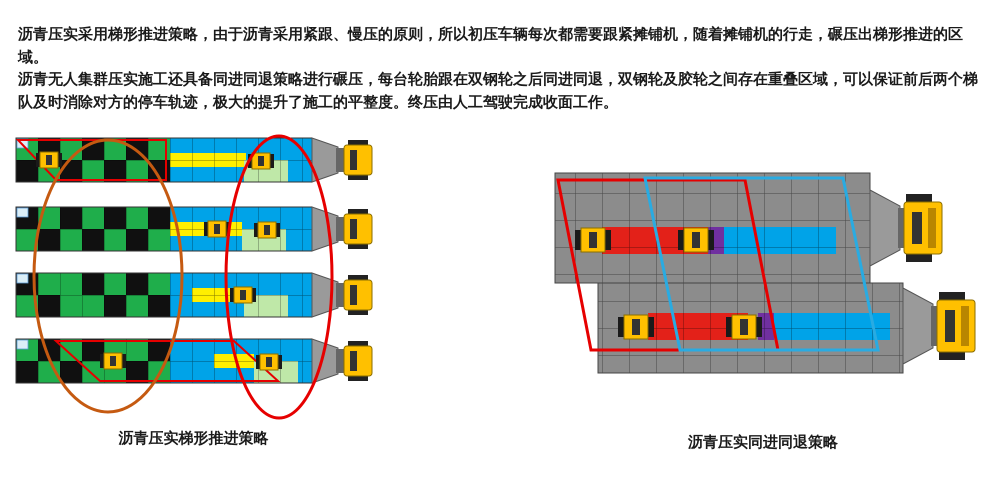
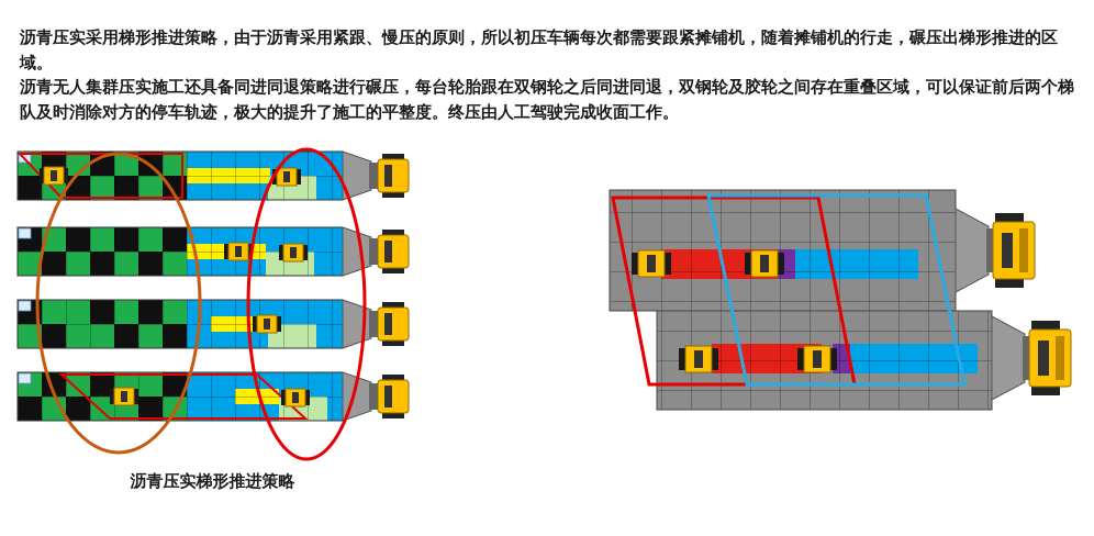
  沥青压实采用梯形推进策略，由于沥青采用紧跟、慢压的原则，所以初压车辆每次都需要跟紧摊铺机，随着摊铺机的行走，碾压出梯形推进的区域。
  沥青无人集群压实施工还具备同进同退策略进行碾压，每台轮胎跟在双钢轮之后同进同退，双钢轮及胶轮之间存在重叠区域，可以保证前后两个梯队及时消除对方的停车轨迹，极大的提升了施工的平整度。终压由人工驾驶完成收面工作。
  沥青压实梯形推进策略
- 沥青压实同进同退策略
